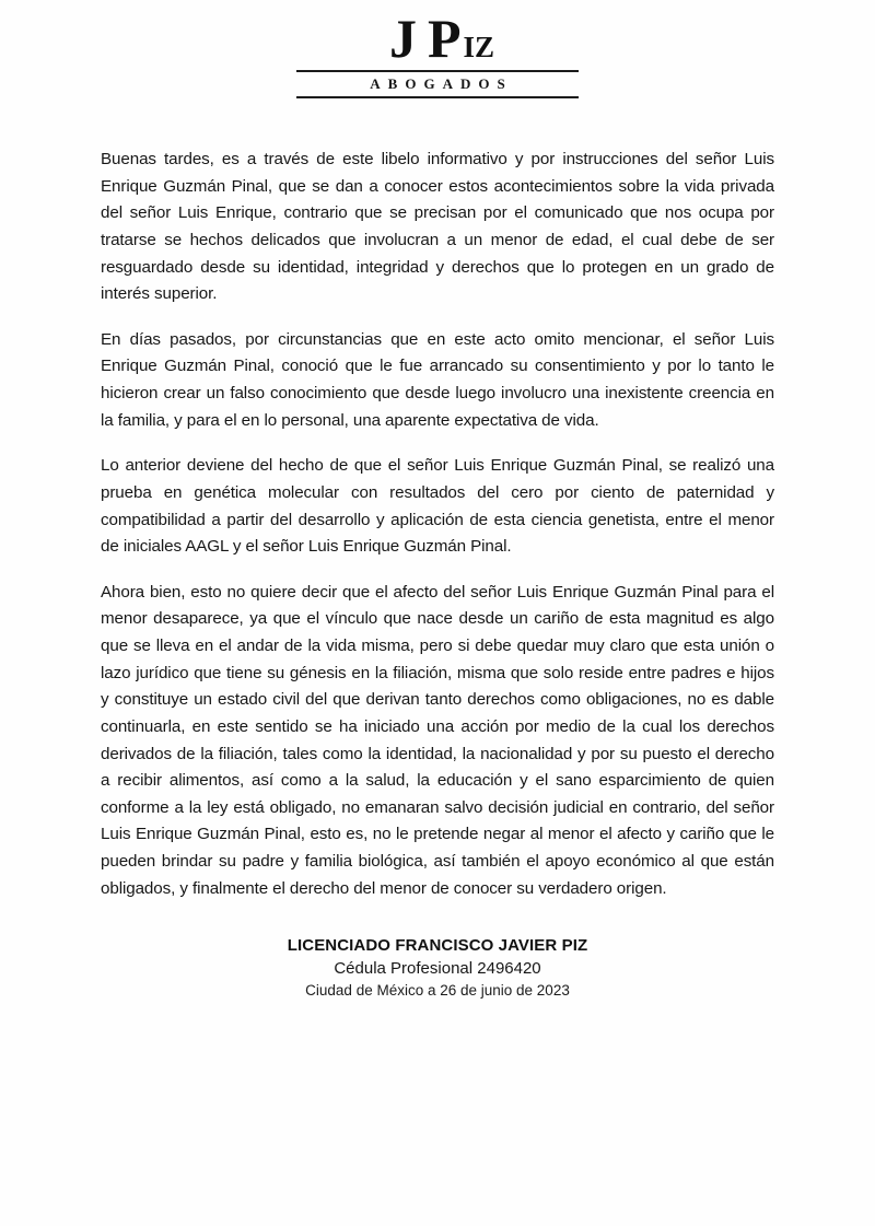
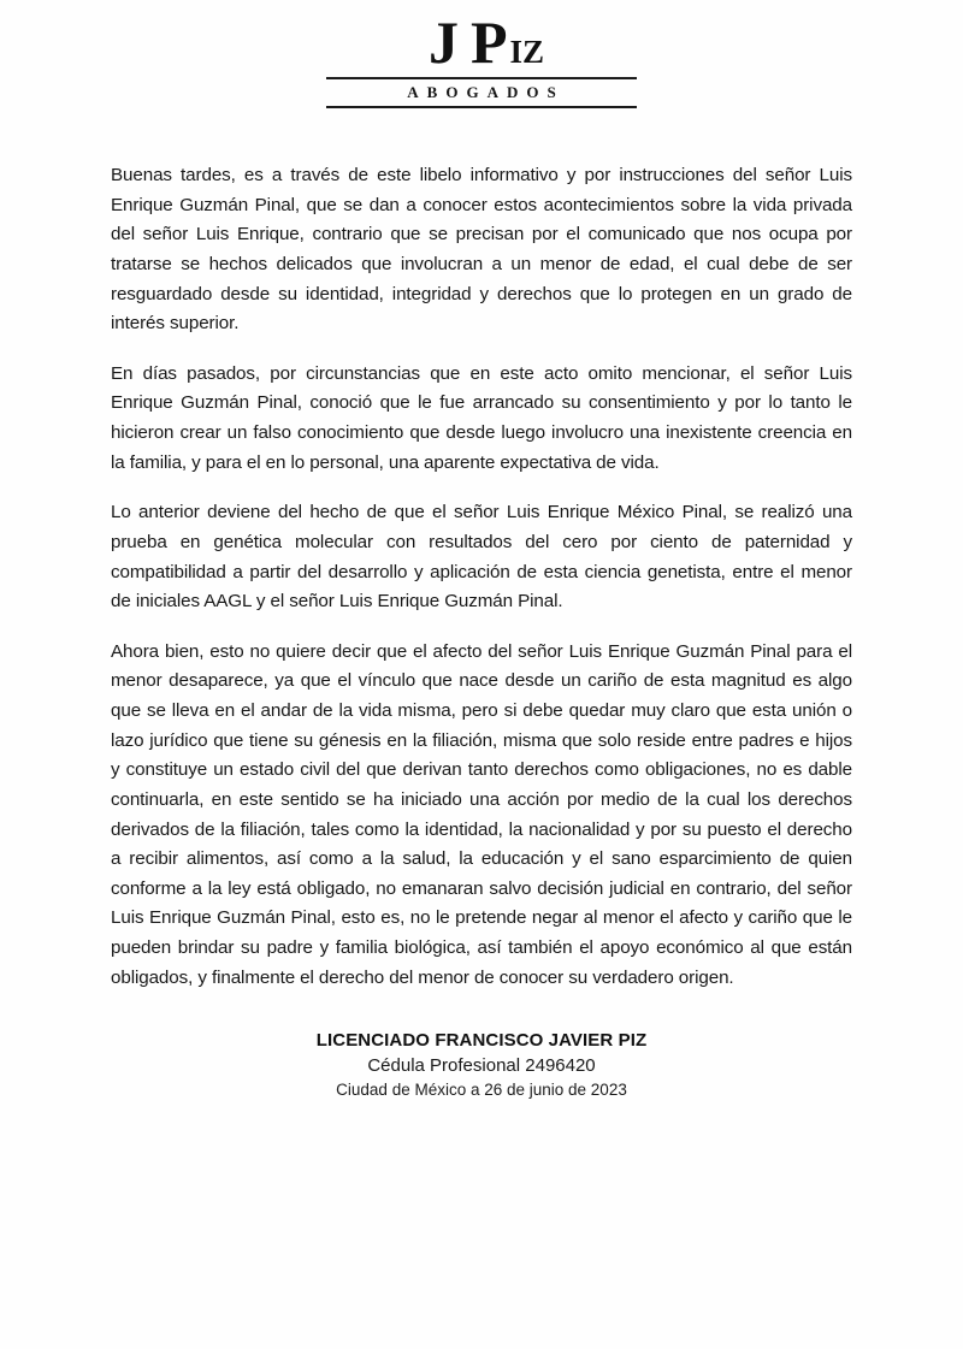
  J
  P
  IZ
  ABOGADOS
  Buenas tardes, es a través de este libelo informativo y por instrucciones del señor Luis Enrique Guzmán Pinal, que se dan a conocer estos acontecimientos sobre la vida privada del señor Luis Enrique, contrario que se precisan por el comunicado que nos ocupa por tratarse se hechos delicados que involucran a un menor de edad, el cual debe de ser resguardado desde su identidad, integridad y derechos que lo protegen en un grado de interés superior.
  En días pasados, por circunstancias que en este acto omito mencionar, el señor Luis Enrique Guzmán Pinal, conoció que le fue arrancado su consentimiento y por lo tanto le hicieron crear un falso conocimiento que desde luego involucro una inexistente creencia en la familia, y para el en lo personal, una aparente expectativa de vida.
- Lo anterior deviene del hecho de que el señor Luis Enrique Guzmán Pinal, se realizó una prueba en genética molecular con resultados del cero por ciento de paternidad y compatibilidad a partir del desarrollo y aplicación de esta ciencia genetista, entre el menor de iniciales AAGL y el señor Luis Enrique Guzmán Pinal.
+ Lo anterior deviene del hecho de que el señor Luis Enrique México Pinal, se realizó una prueba en genética molecular con resultados del cero por ciento de paternidad y compatibilidad a partir del desarrollo y aplicación de esta ciencia genetista, entre el menor de iniciales AAGL y el señor Luis Enrique Guzmán Pinal.
  Ahora bien, esto no quiere decir que el afecto del señor Luis Enrique Guzmán Pinal para el menor desaparece, ya que el vínculo que nace desde un cariño de esta magnitud es algo que se lleva en el andar de la vida misma, pero si debe quedar muy claro que esta unión o lazo jurídico que tiene su génesis en la filiación, misma que solo reside entre padres e hijos y constituye un estado civil del que derivan tanto derechos como obligaciones, no es dable continuarla, en este sentido se ha iniciado una acción por medio de la cual los derechos derivados de la filiación, tales como la identidad, la nacionalidad y por su puesto el derecho a recibir alimentos, así como a la salud, la educación y el sano esparcimiento de quien conforme a la ley está obligado, no emanaran salvo decisión judicial en contrario, del señor Luis Enrique Guzmán Pinal, esto es, no le pretende negar al menor el afecto y cariño que le pueden brindar su padre y familia biológica, así también el apoyo económico al que están obligados, y finalmente el derecho del menor de conocer su verdadero origen.
  LICENCIADO FRANCISCO JAVIER PIZ
  Cédula Profesional 2496420
  Ciudad de México a 26 de junio de 2023
